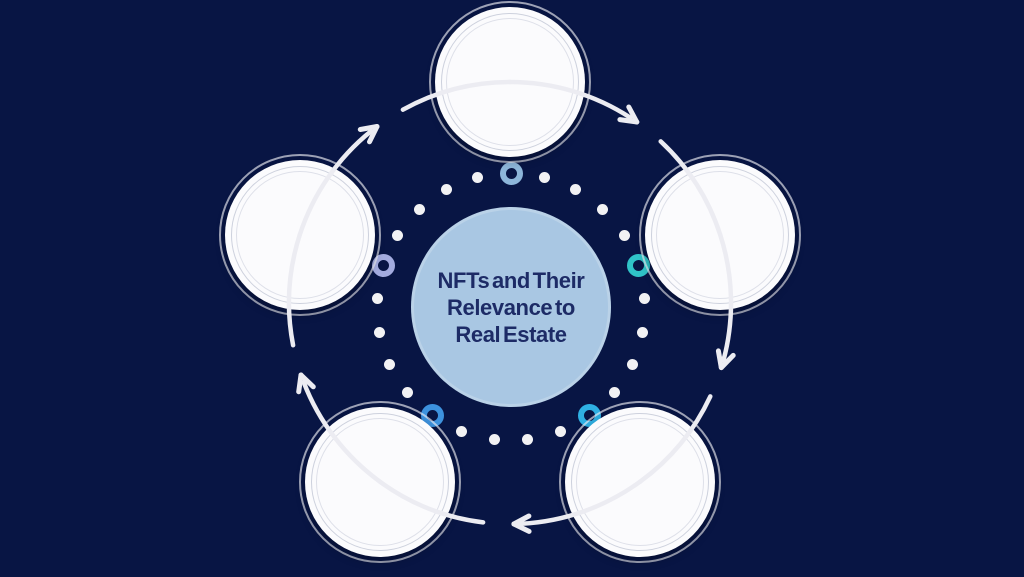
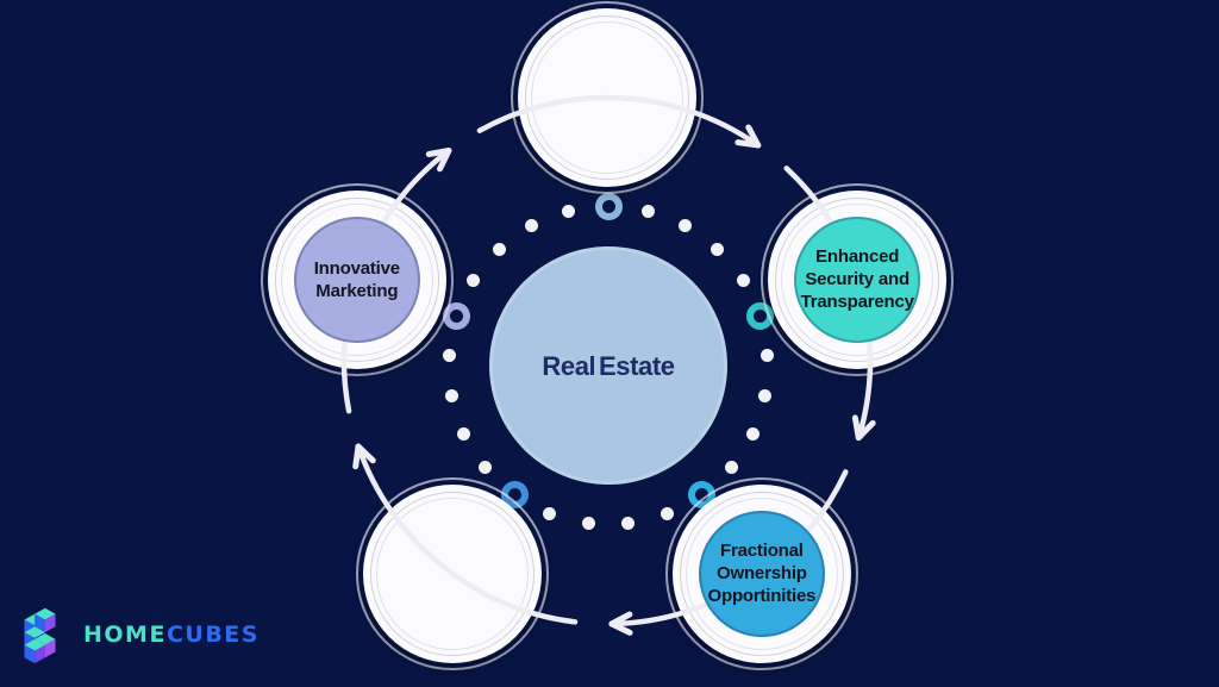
- NFTs and Their
- Relevance to
  Real Estate
+ Enhanced Security and Transparency
+ Fractional Ownership Opportinities
+ Innovative Marketing
+ HOMECUBES
